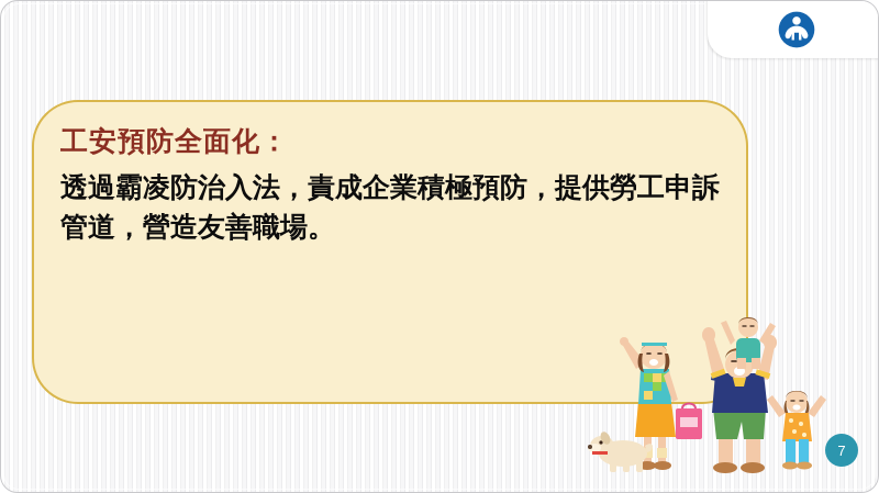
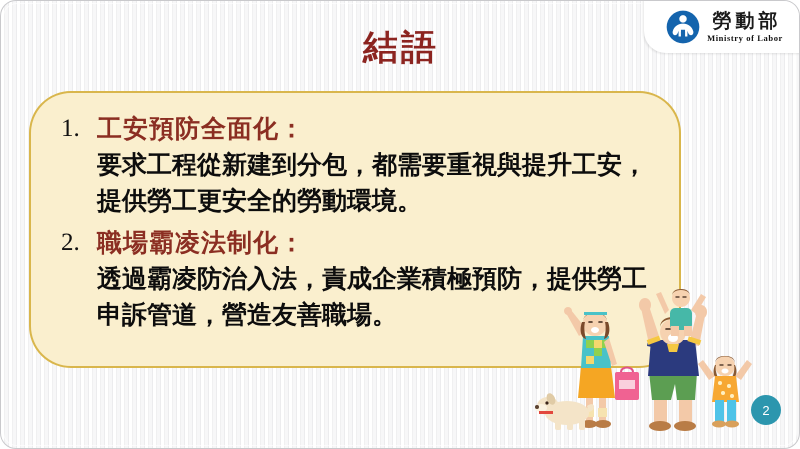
+ 勞動部
+ Ministry of Labor
+ 結語
+ 1.
  工安預防全面化：
+ 要求工程從新建到分包，都需要重視與提升工安，提供勞工更安全的勞動環境。
+ 2.
+ 職場霸凌法制化：
  透過霸凌防治入法，責成企業積極預防，提供勞工申訴管道，營造友善職場。
- 7
+ 2
